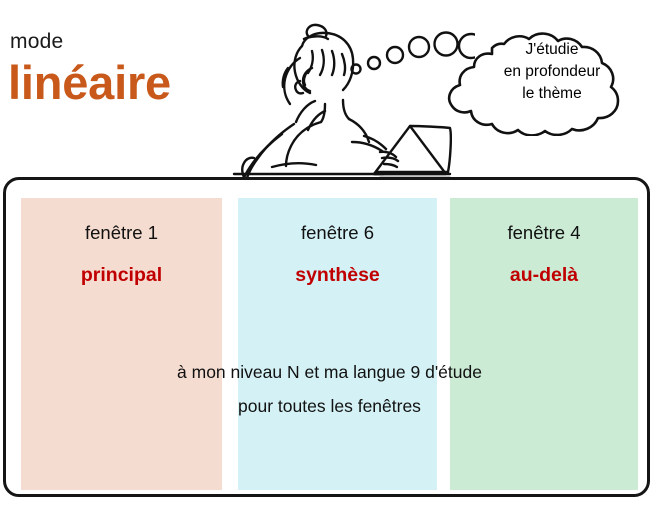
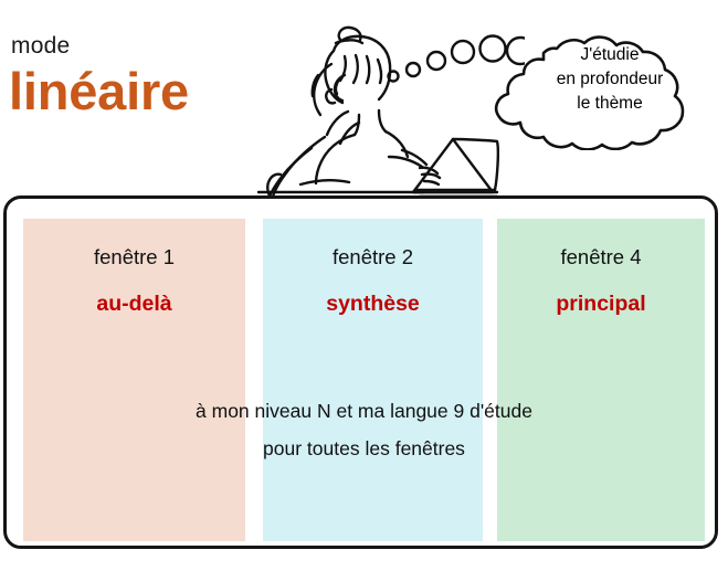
  mode
  linéaire
  J'étudie
  en profondeur
  le thème
  fenêtre 1
- principal
+ au-delà
- fenêtre 6
+ fenêtre 2
  synthèse
  fenêtre 4
- au-delà
+ principal
  à mon niveau N et ma langue 9 d'étude
  pour toutes les fenêtres
